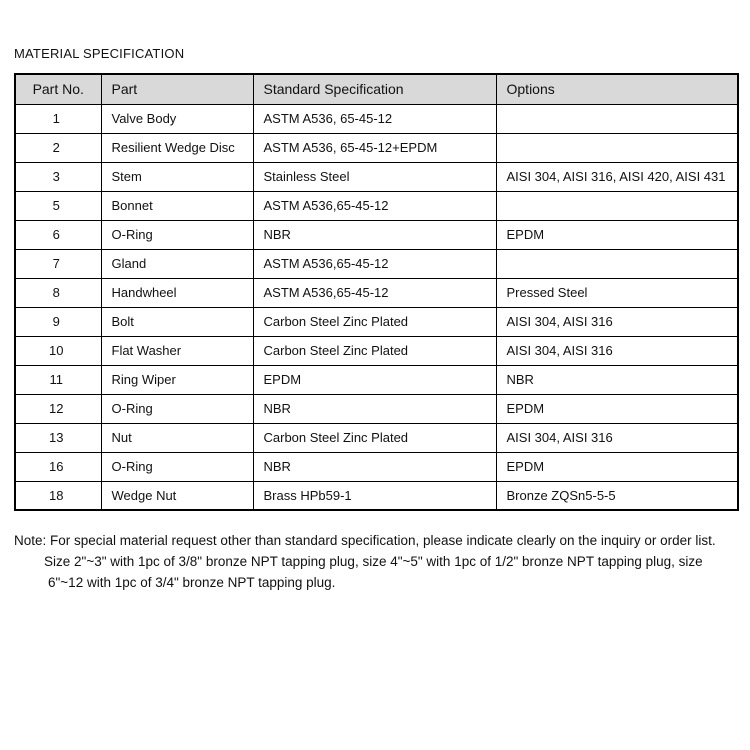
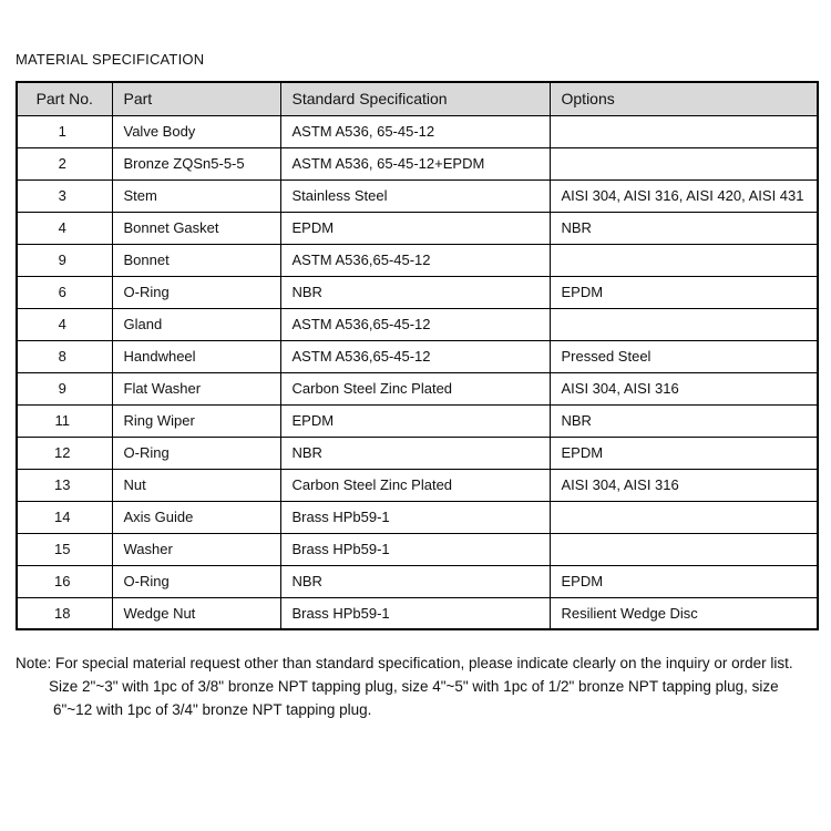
  MATERIAL SPECIFICATION
  Part No.	Part	Standard Specification	Options
  1	Valve Body	ASTM A536, 65-45-12
- 2	Resilient Wedge Disc	ASTM A536, 65-45-12+EPDM
+ 2	Bronze ZQSn5-5-5	ASTM A536, 65-45-12+EPDM
  3	Stem	Stainless Steel	AISI 304, AISI 316, AISI 420, AISI 431
+ 4	Bonnet Gasket	EPDM	NBR
- 5	Bonnet	ASTM A536,65-45-12
+ 9	Bonnet	ASTM A536,65-45-12
  6	O-Ring	NBR	EPDM
- 7	Gland	ASTM A536,65-45-12
+ 4	Gland	ASTM A536,65-45-12
  8	Handwheel	ASTM A536,65-45-12	Pressed Steel
- 9	Bolt	Carbon Steel Zinc Plated	AISI 304, AISI 316
- 10	Flat Washer	Carbon Steel Zinc Plated	AISI 304, AISI 316
+ 9	Flat Washer	Carbon Steel Zinc Plated	AISI 304, AISI 316
  11	Ring Wiper	EPDM	NBR
  12	O-Ring	NBR	EPDM
  13	Nut	Carbon Steel Zinc Plated	AISI 304, AISI 316
+ 14	Axis Guide	Brass HPb59-1
+ 15	Washer	Brass HPb59-1
  16	O-Ring	NBR	EPDM
- 18	Wedge Nut	Brass HPb59-1	Bronze ZQSn5-5-5
+ 18	Wedge Nut	Brass HPb59-1	Resilient Wedge Disc
  Note: For special material request other than standard specification, please indicate clearly on the inquiry or order list.
  Size 2"~3" with 1pc of 3/8" bronze NPT tapping plug, size 4"~5" with 1pc of 1/2" bronze NPT tapping plug, size
  6"~12 with 1pc of 3/4" bronze NPT tapping plug.
